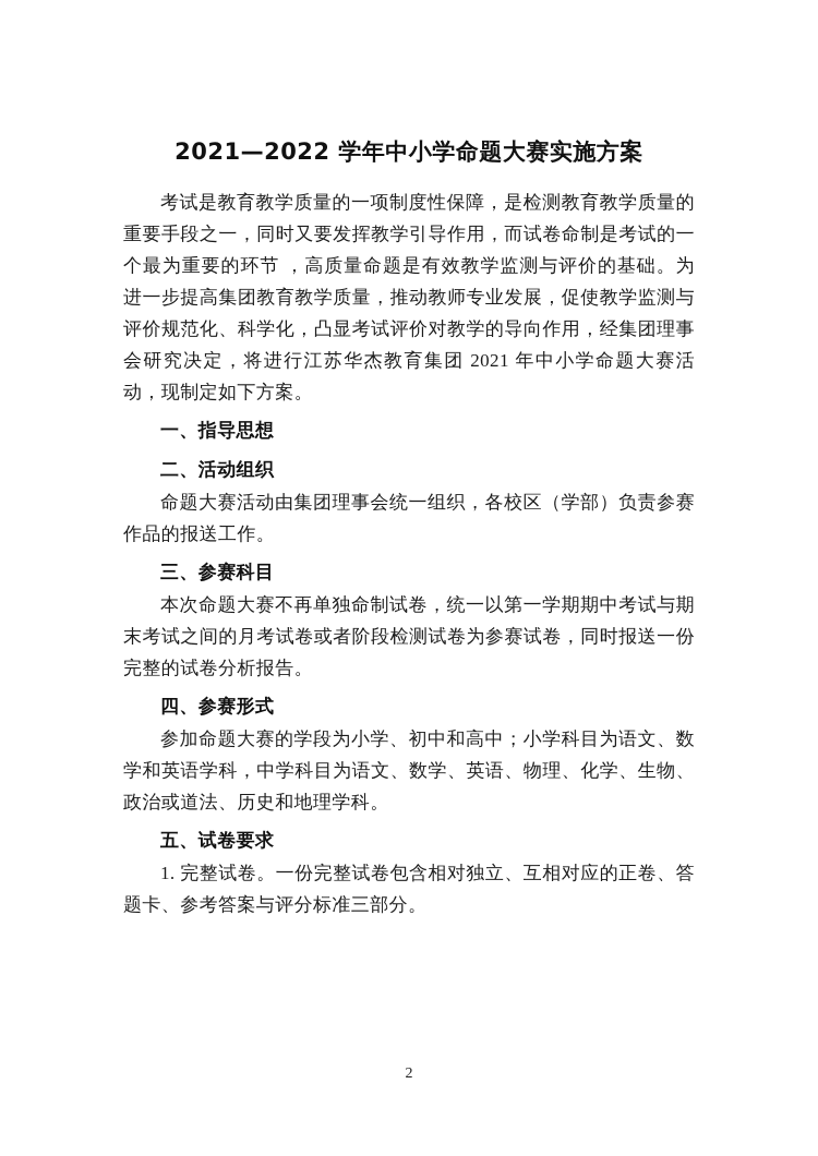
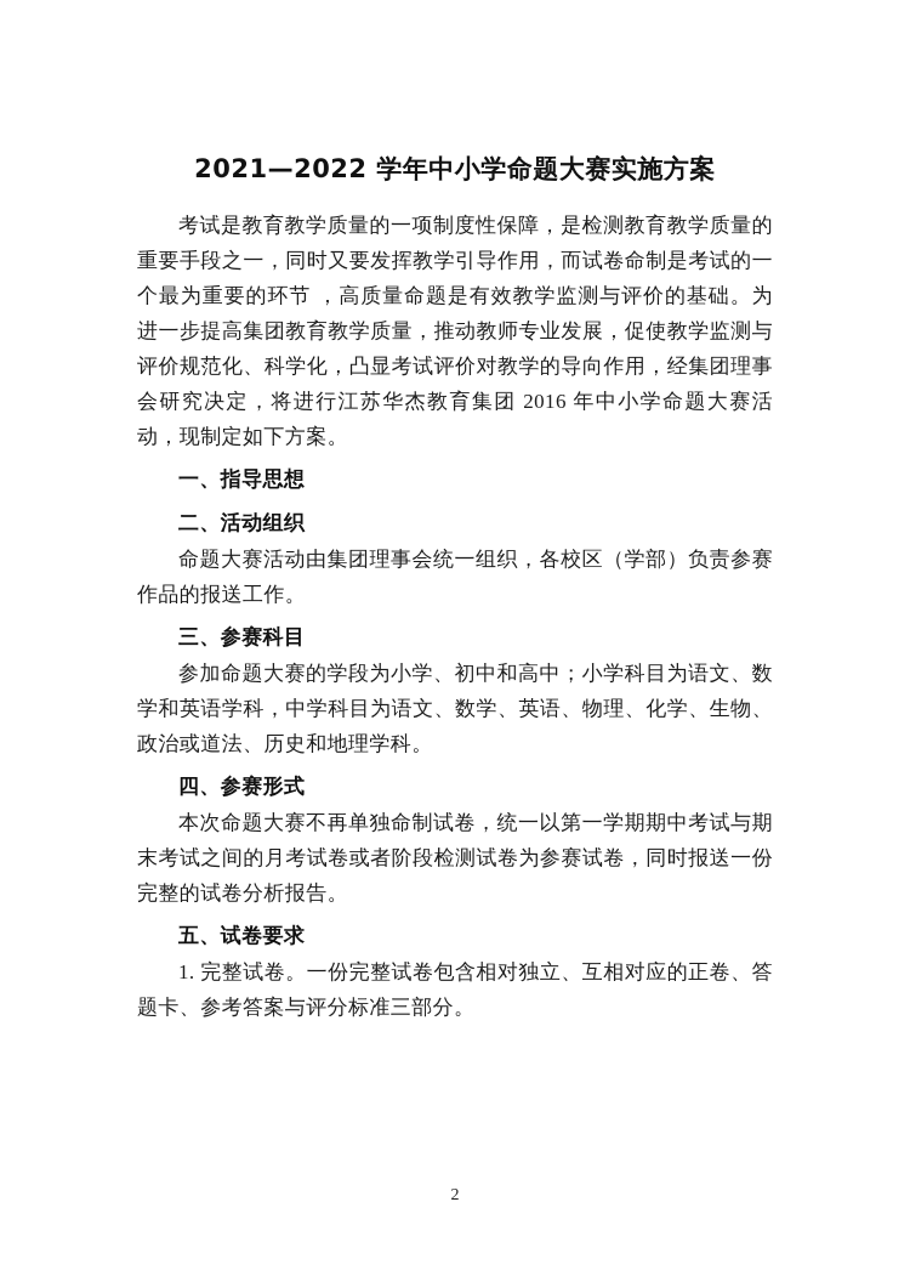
  2021—2022 学年中小学命题大赛实施方案
- 考试是教育教学质量的一项制度性保障，是检测教育教学质量的重要手段之一，同时又要发挥教学引导作用，而试卷命制是考试的一个最为重要的环节 ，高质量命题是有效教学监测与评价的基础。为进一步提高集团教育教学质量，推动教师专业发展，促使教学监测与评价规范化、科学化，凸显考试评价对教学的导向作用，经集团理事会研究决定，将进行江苏华杰教育集团 2021 年中小学命题大赛活动，现制定如下方案。
+ 考试是教育教学质量的一项制度性保障，是检测教育教学质量的重要手段之一，同时又要发挥教学引导作用，而试卷命制是考试的一个最为重要的环节 ，高质量命题是有效教学监测与评价的基础。为进一步提高集团教育教学质量，推动教师专业发展，促使教学监测与评价规范化、科学化，凸显考试评价对教学的导向作用，经集团理事会研究决定，将进行江苏华杰教育集团 2016 年中小学命题大赛活动，现制定如下方案。
  一、指导思想
  二、活动组织
  命题大赛活动由集团理事会统一组织，各校区（学部）负责参赛作品的报送工作。
  三、参赛科目
- 本次命题大赛不再单独命制试卷，统一以第一学期期中考试与期末考试之间的月考试卷或者阶段检测试卷为参赛试卷，同时报送一份完整的试卷分析报告。
+ 参加命题大赛的学段为小学、初中和高中；小学科目为语文、数学和英语学科，中学科目为语文、数学、英语、物理、化学、生物、政治或道法、历史和地理学科。
  四、参赛形式
- 参加命题大赛的学段为小学、初中和高中；小学科目为语文、数学和英语学科，中学科目为语文、数学、英语、物理、化学、生物、政治或道法、历史和地理学科。
+ 本次命题大赛不再单独命制试卷，统一以第一学期期中考试与期末考试之间的月考试卷或者阶段检测试卷为参赛试卷，同时报送一份完整的试卷分析报告。
  五、试卷要求
  1. 完整试卷。一份完整试卷包含相对独立、互相对应的正卷、答题卡、参考答案与评分标准三部分。
  2
